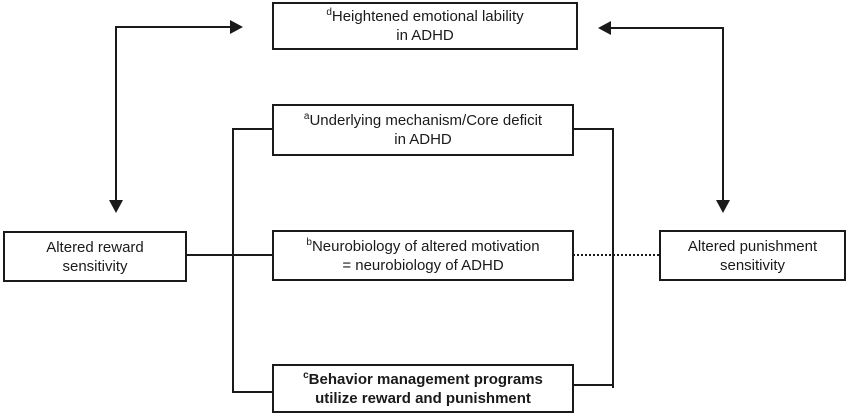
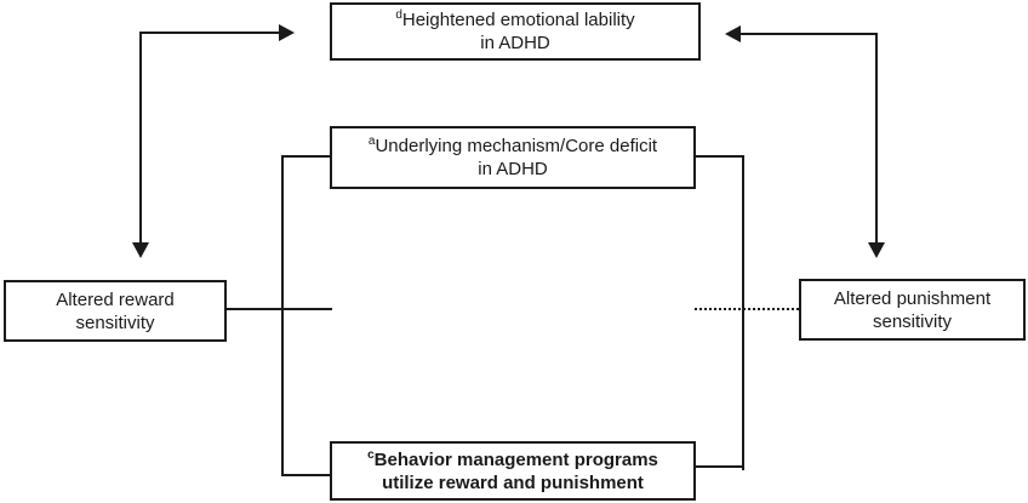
  dHeightened emotional lability
  in ADHD
  aUnderlying mechanism/Core deficit
  in ADHD
- bNeurobiology of altered motivation
- = neurobiology of ADHD
  cBehavior management programs
  utilize reward and punishment
  Altered reward
  sensitivity
  Altered punishment
  sensitivity
